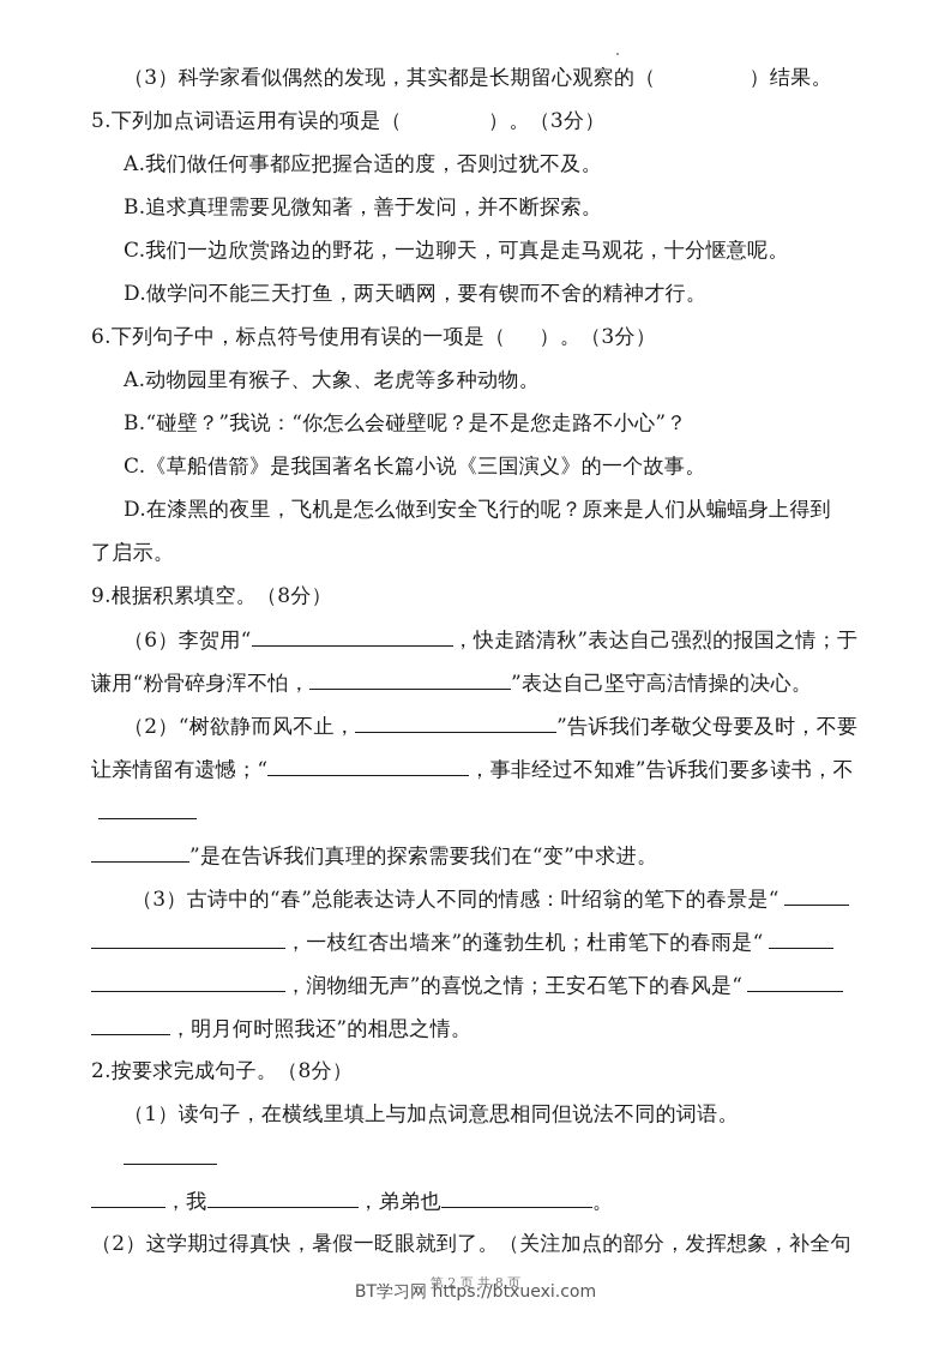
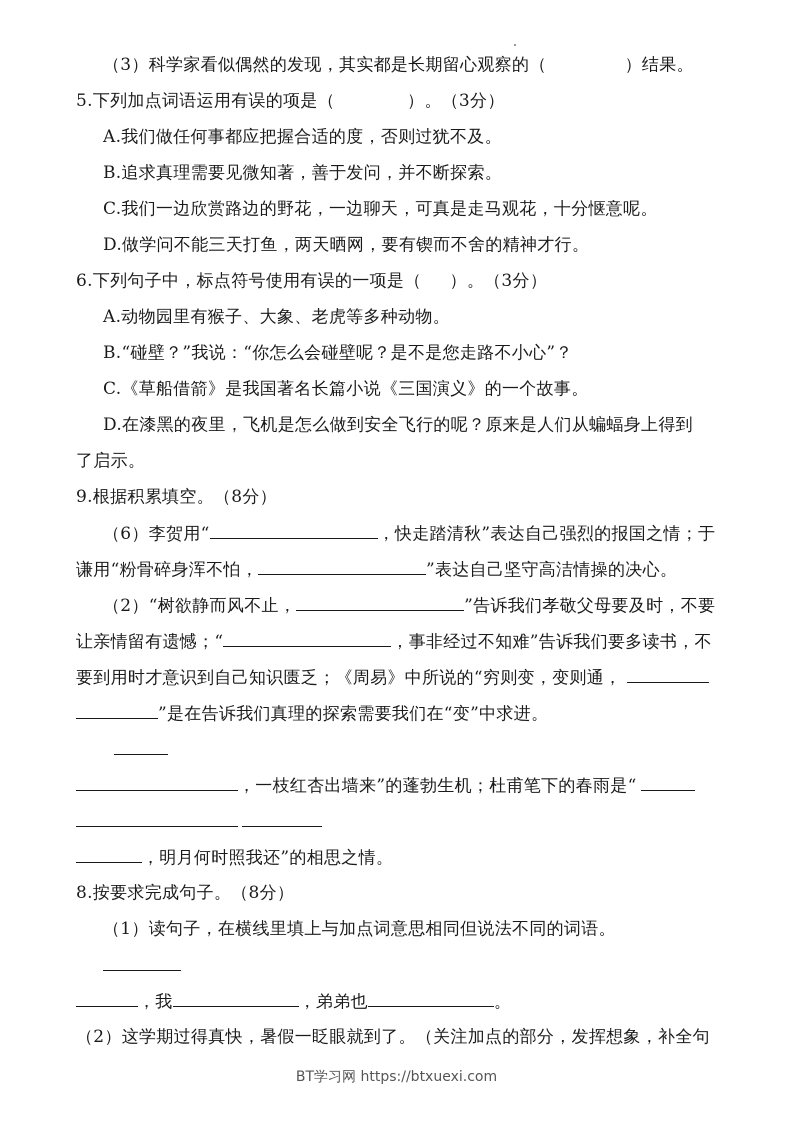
  （3）科学家看似偶然的发现，其实都是长期留心观察的（ ）结果。
  5.下列加点词语运用有误的项是（ ）。（3分）
  A.我们做任何事都应把握合适的度，否则过犹不及。
  B.追求真理需要见微知著，善于发问，并不断探索。
  C.我们一边欣赏路边的野花，一边聊天，可真是走马观花，十分惬意呢。
  D.做学问不能三天打鱼，两天晒网，要有锲而不舍的精神才行。
  6.下列句子中，标点符号使用有误的一项是（ ）。（3分）
  A.动物园里有猴子、大象、老虎等多种动物。
  B.“碰壁？”我说：“你怎么会碰壁呢？是不是您走路不小心”？
  C.《草船借箭》是我国著名长篇小说《三国演义》的一个故事。
  D.在漆黑的夜里，飞机是怎么做到安全飞行的呢？原来是人们从蝙蝠身上得到
  了启示。
  9.根据积累填空。（8分）
  （6）李贺用“ ，快走踏清秋”表达自己强烈的报国之情；于
  谦用“粉骨碎身浑不怕， ”表达自己坚守高洁情操的决心。
  （2）“树欲静而风不止， ”告诉我们孝敬父母要及时，不要
  让亲情留有遗憾；“ ，事非经过不知难”告诉我们要多读书，不
+ 要到用时才意识到自己知识匮乏；《周易》中所说的“穷则变，变则通，
  ”是在告诉我们真理的探索需要我们在“变”中求进。
- （3）古诗中的“春”总能表达诗人不同的情感：叶绍翁的笔下的春景是“
  ，一枝红杏出墙来”的蓬勃生机；杜甫笔下的春雨是“
- ，润物细无声”的喜悦之情；王安石笔下的春风是“
  ，明月何时照我还”的相思之情。
- 2.按要求完成句子。（8分）
+ 8.按要求完成句子。（8分）
  （1）读句子，在横线里填上与加点词意思相同但说法不同的词语。
  ，我 ，弟弟也 。
  （2）这学期过得真快，暑假一眨眼就到了。（关注加点的部分，发挥想象，补全句
- 第 2 页 共 8 页
  BT学习网 https://btxuexi.com
